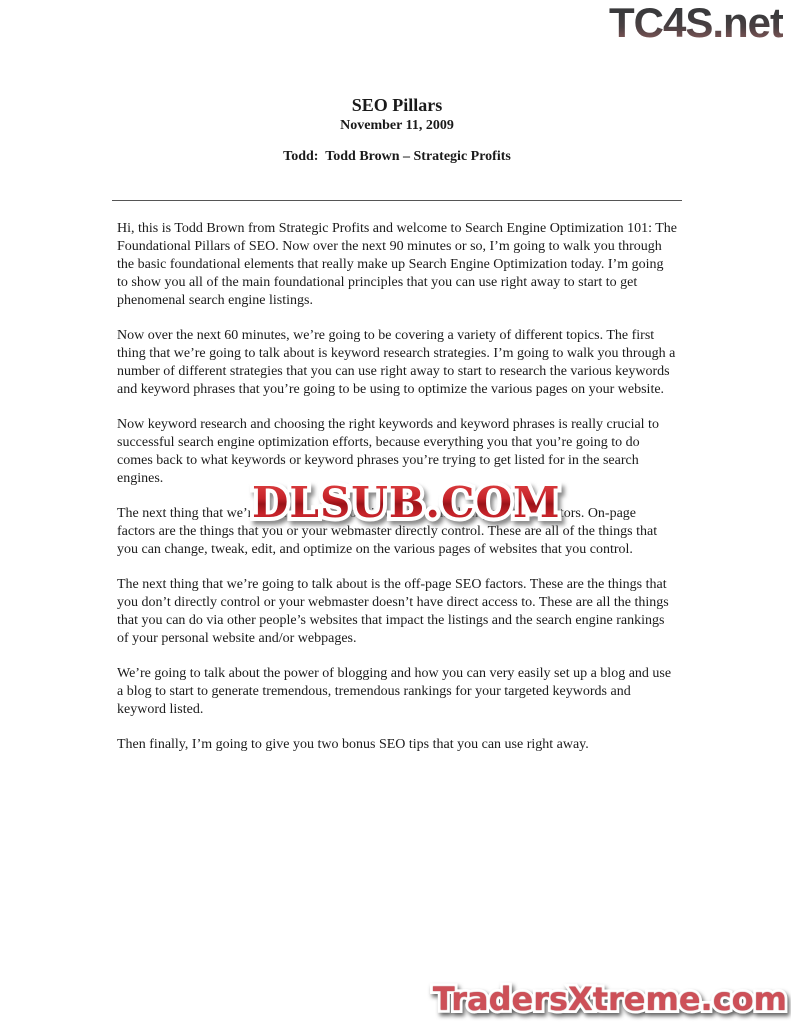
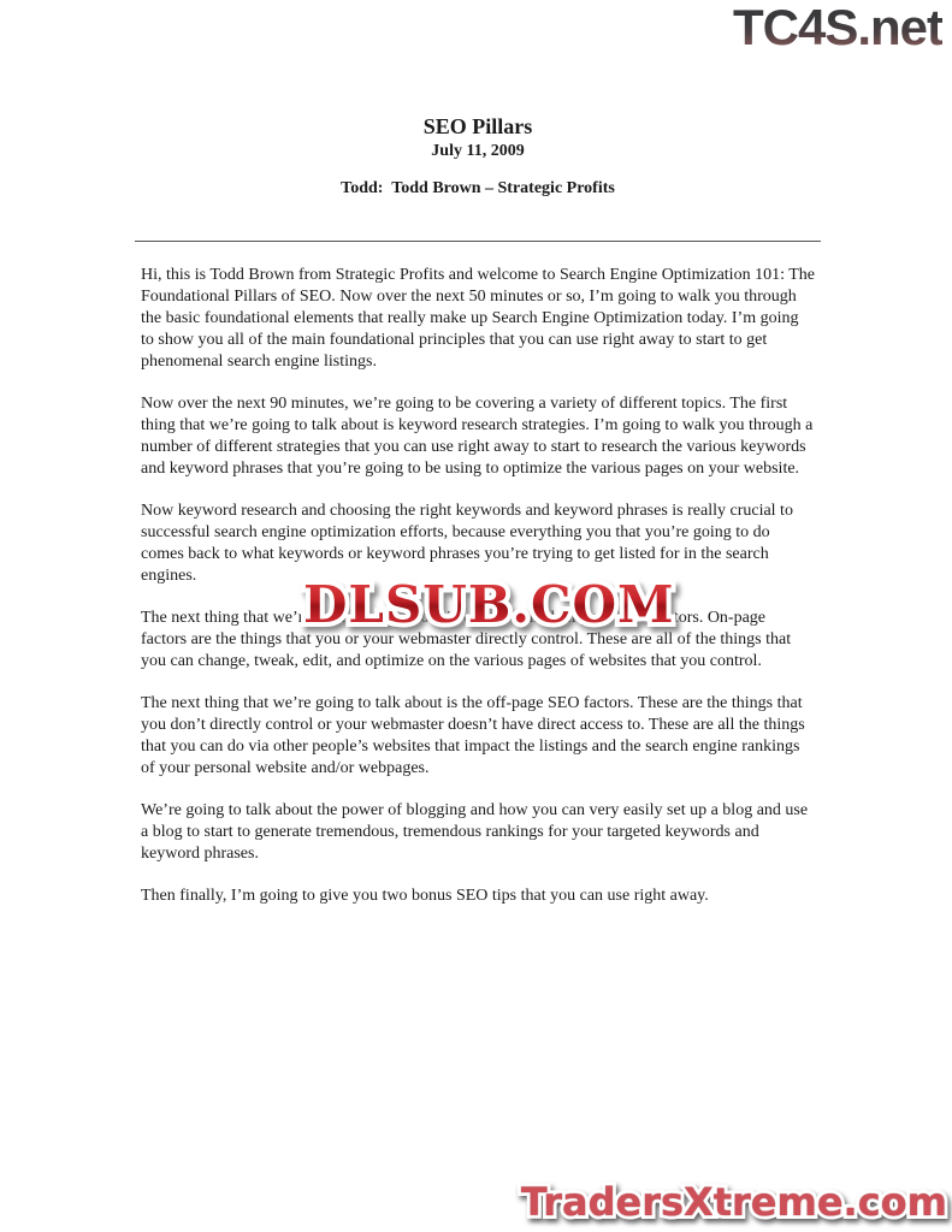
  TC4S.net
  SEO Pillars
- November 11, 2009
+ July 11, 2009
  Todd: Todd Brown – Strategic Profits
- Hi, this is Todd Brown from Strategic Profits and welcome to Search Engine Optimization 101: The Foundational Pillars of SEO. Now over the next 90 minutes or so, I’m going to walk you through the basic foundational elements that really make up Search Engine Optimization today. I’m going to show you all of the main foundational principles that you can use right away to start to get phenomenal search engine listings.
+ Hi, this is Todd Brown from Strategic Profits and welcome to Search Engine Optimization 101: The Foundational Pillars of SEO. Now over the next 50 minutes or so, I’m going to walk you through the basic foundational elements that really make up Search Engine Optimization today. I’m going to show you all of the main foundational principles that you can use right away to start to get phenomenal search engine listings.
- Now over the next 60 minutes, we’re going to be covering a variety of different topics. The first thing that we’re going to talk about is keyword research strategies. I’m going to walk you through a number of different strategies that you can use right away to start to research the various keywords and keyword phrases that you’re going to be using to optimize the various pages on your website.
+ Now over the next 90 minutes, we’re going to be covering a variety of different topics. The first thing that we’re going to talk about is keyword research strategies. I’m going to walk you through a number of different strategies that you can use right away to start to research the various keywords and keyword phrases that you’re going to be using to optimize the various pages on your website.
  Now keyword research and choosing the right keywords and keyword phrases is really crucial to successful search engine optimization efforts, because everything you that you’re going to do comes back to what keywords or keyword phrases you’re trying to get listed for in the search engines.
  The next thing that we’rtors. On-page factors are the things that you or your webmaster directly control. These are all of the things that you can change, tweak, edit, and optimize on the various pages of websites that you control.
  The next thing that we’re going to talk about is the off-page SEO factors. These are the things that you don’t directly control or your webmaster doesn’t have direct access to. These are all the things that you can do via other people’s websites that impact the listings and the search engine rankings of your personal website and/or webpages.
- We’re going to talk about the power of blogging and how you can very easily set up a blog and use a blog to start to generate tremendous, tremendous rankings for your targeted keywords and keyword listed.
+ We’re going to talk about the power of blogging and how you can very easily set up a blog and use a blog to start to generate tremendous, tremendous rankings for your targeted keywords and keyword phrases.
  Then finally, I’m going to give you two bonus SEO tips that you can use right away.
  DLSUB.COM
  TradersXtreme.com
